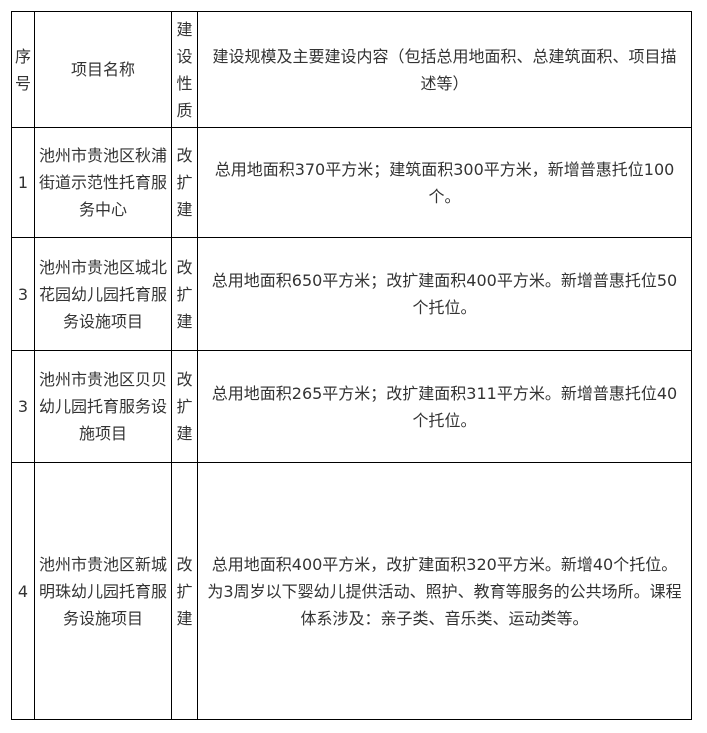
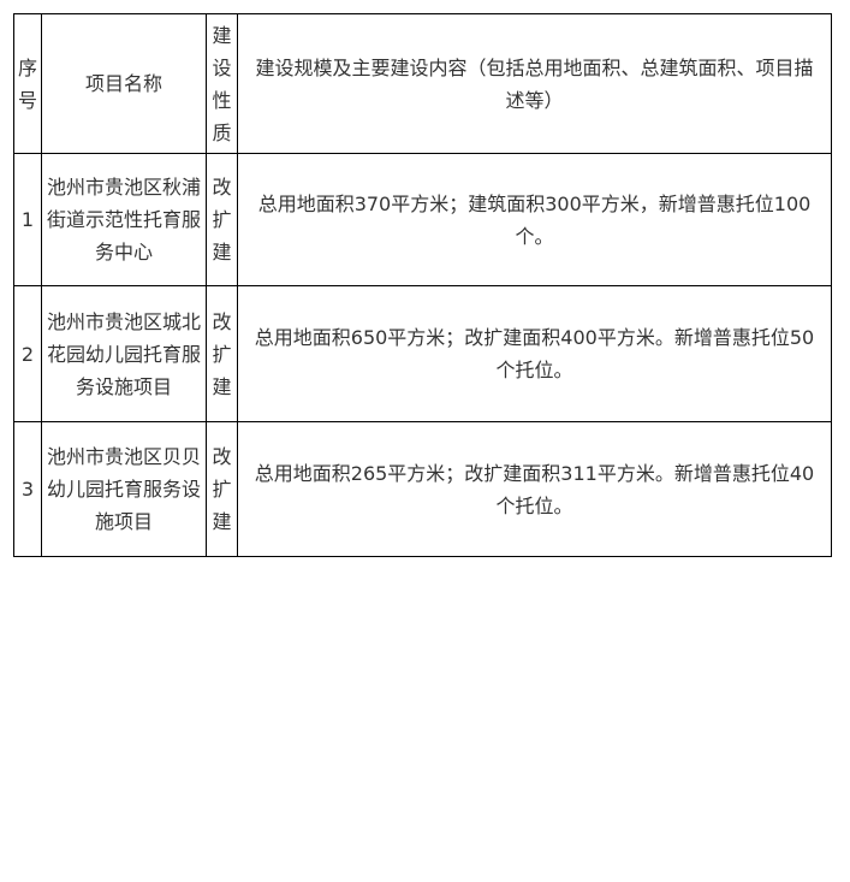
  序号	项目名称	建设性质	建设规模及主要建设内容（包括总用地面积、总建筑面积、项目描述等）
  1	池州市贵池区秋浦街道示范性托育服务中心	改扩建	总用地面积370平方米；建筑面积300平方米，新增普惠托位100个。
- 3	池州市贵池区城北花园幼儿园托育服务设施项目	改扩建	总用地面积650平方米；改扩建面积400平方米。新增普惠托位50个托位。
+ 2	池州市贵池区城北花园幼儿园托育服务设施项目	改扩建	总用地面积650平方米；改扩建面积400平方米。新增普惠托位50个托位。
  3	池州市贵池区贝贝幼儿园托育服务设施项目	改扩建	总用地面积265平方米；改扩建面积311平方米。新增普惠托位40个托位。
- 4	池州市贵池区新城明珠幼儿园托育服务设施项目	改扩建	总用地面积400平方米，改扩建面积320平方米。新增40个托位。为3周岁以下婴幼儿提供活动、照护、教育等服务的公共场所。课程体系涉及：亲子类、音乐类、运动类等。
